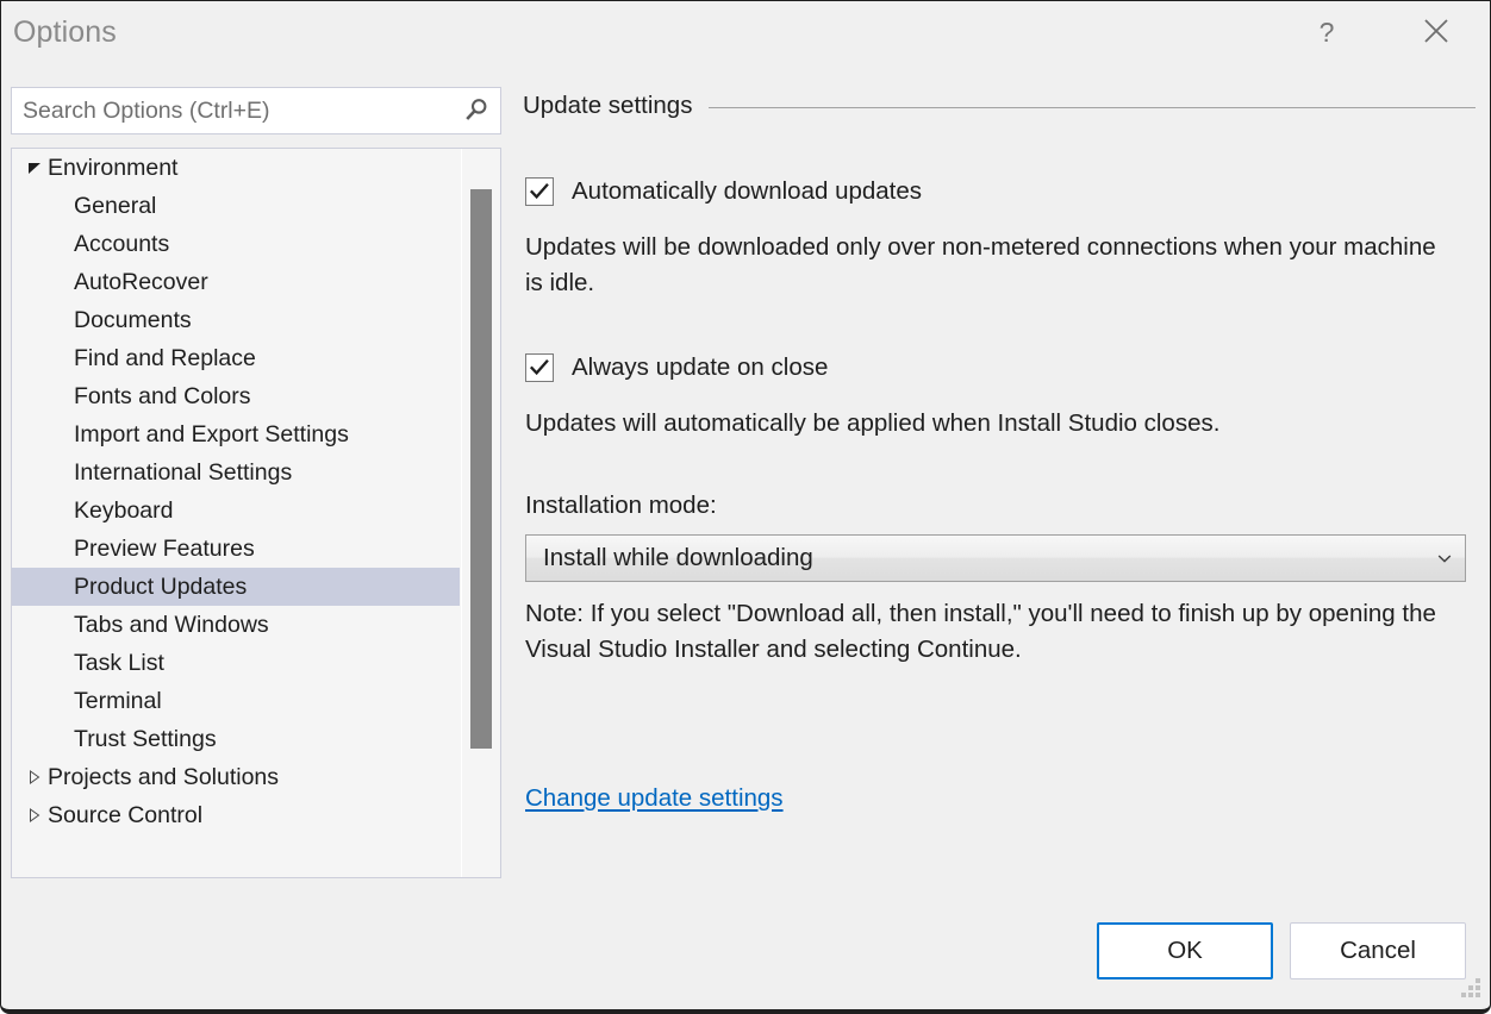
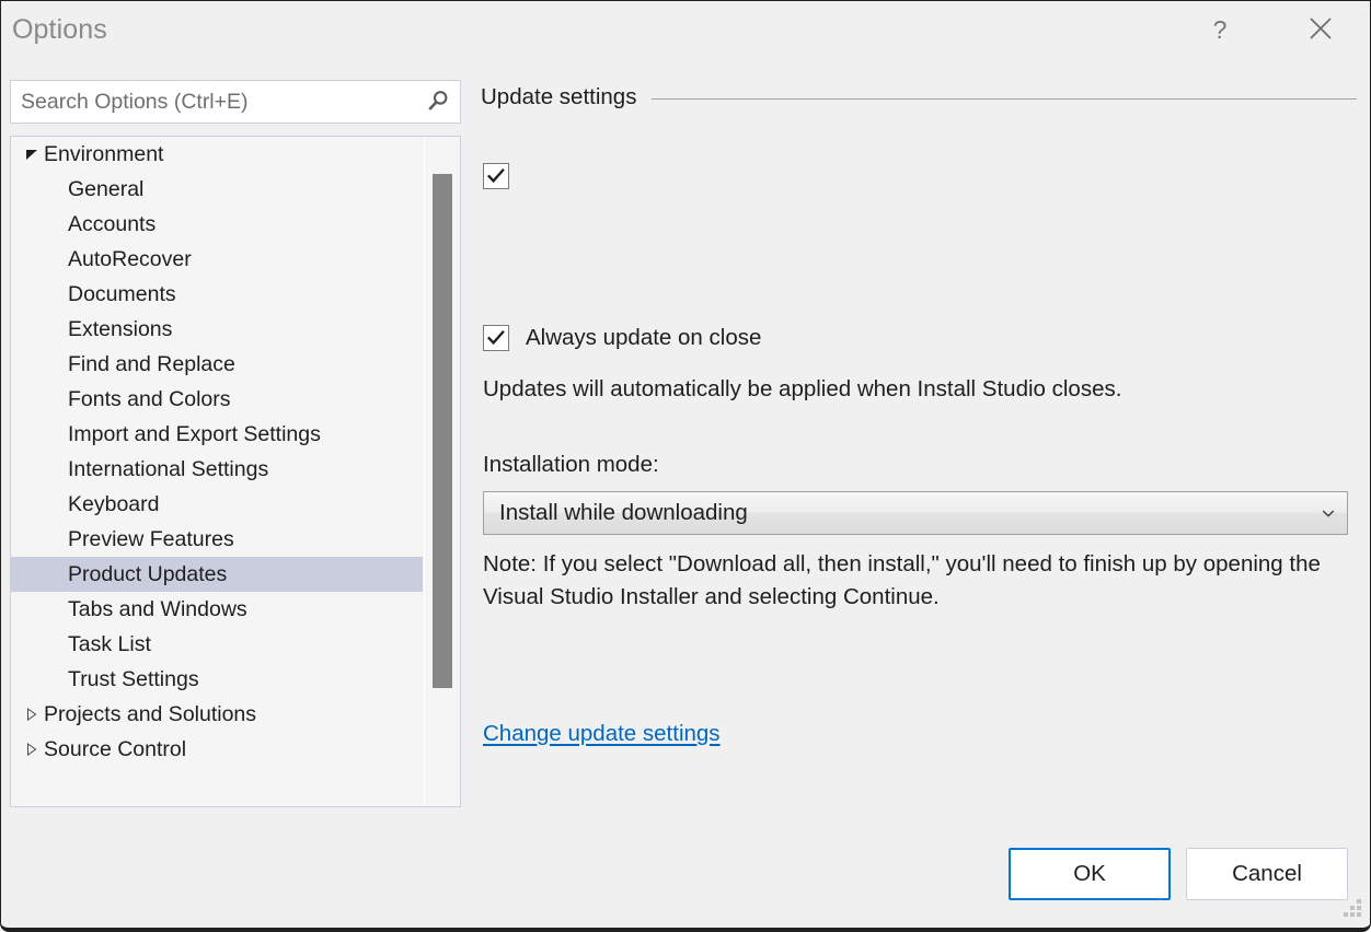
  Options
  ?
  Search Options (Ctrl+E)
  Environment
  General
  Accounts
  AutoRecover
  Documents
+ Extensions
  Find and Replace
  Fonts and Colors
  Import and Export Settings
  International Settings
  Keyboard
  Preview Features
  Product Updates
  Tabs and Windows
  Task List
- Terminal
  Trust Settings
  Projects and Solutions
  Source Control
  Update settings
- Automatically download updates
- Updates will be downloaded only over non-metered connections when your machine is idle.
  Always update on close
  Updates will automatically be applied when Install Studio closes.
  Installation mode:
  Install while downloading
  Note: If you select "Download all, then install," you'll need to finish up by opening the Visual Studio Installer and selecting Continue.
  Change update settings
  OK
  Cancel
